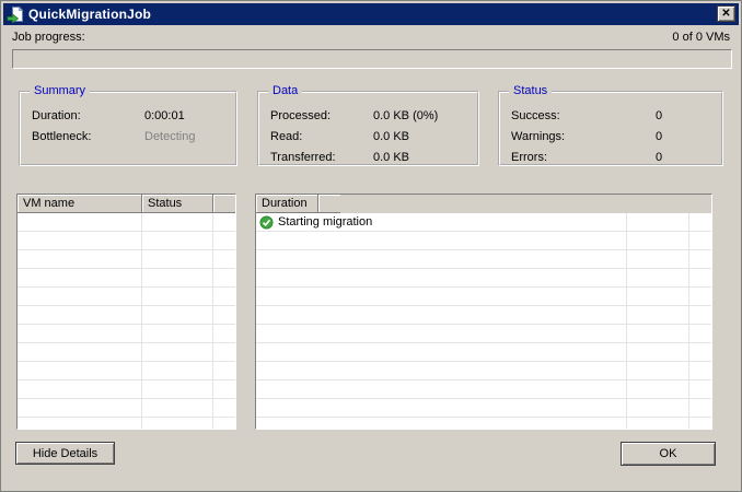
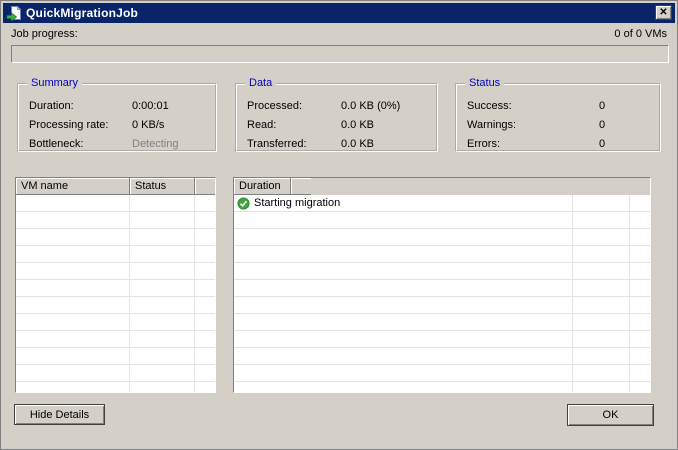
  QuickMigrationJob
  ✕
  Job progress:
  0 of 0 VMs
  Summary
  Duration:
  0:00:01
+ Processing rate:
+ 0 KB/s
  Bottleneck:
  Detecting
  Data
  Processed:
  0.0 KB (0%)
  Read:
  0.0 KB
  Transferred:
  0.0 KB
  Status
  Success:
  0
  Warnings:
  0
  Errors:
  0
  VM name
  Status
  Duration
  Starting migration
  Hide Details
  OK
